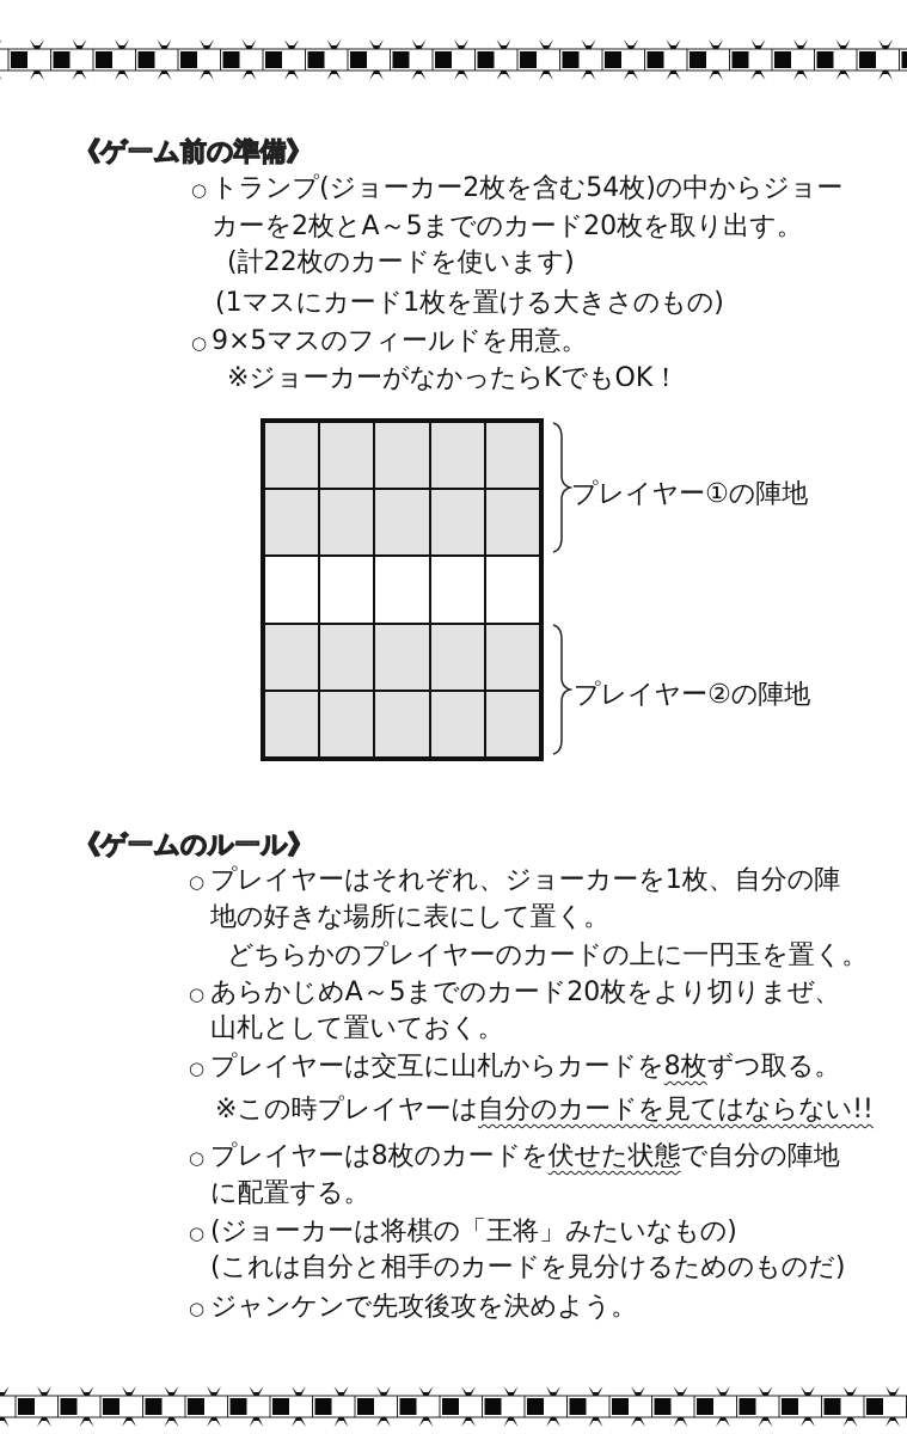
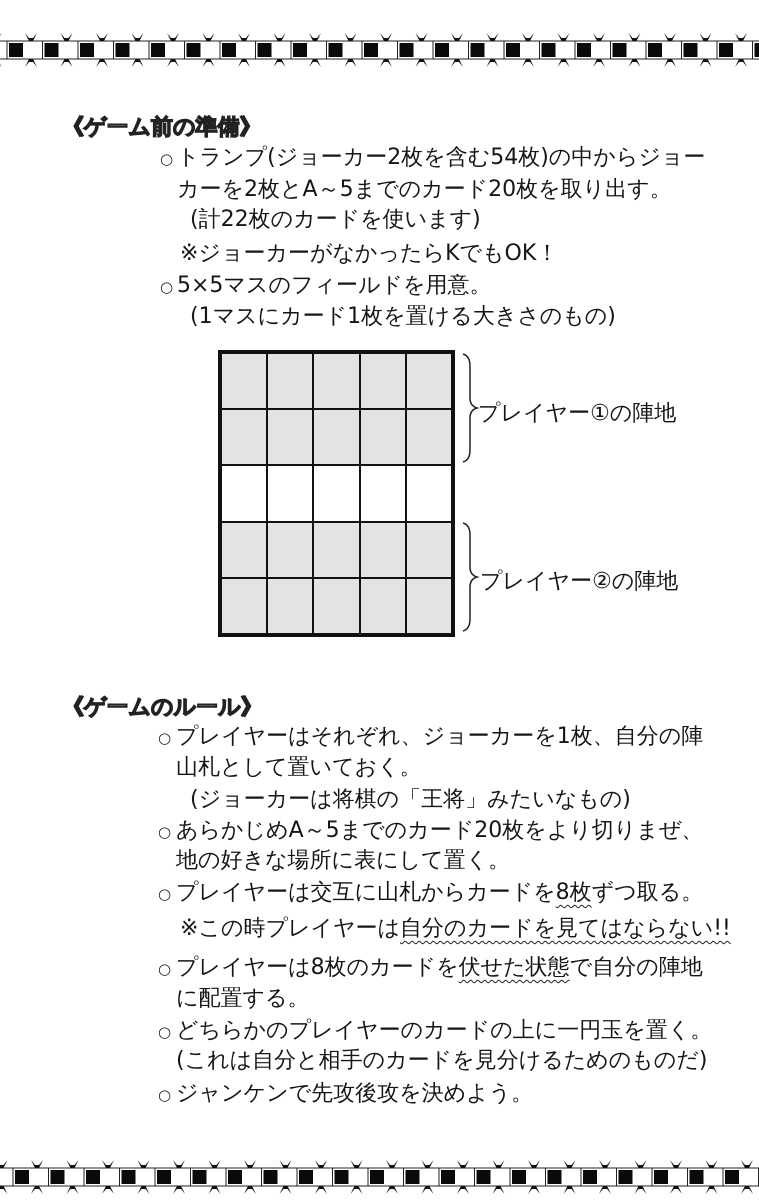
  《ゲーム前の準備》
  ○
  トランプ(ジョーカー2枚を含む54枚)の中からジョー
  カーを2枚とA～5までのカード20枚を取り出す。
  (計22枚のカードを使います)
- (1マスにカード1枚を置ける大きさのもの)
+ ※ジョーカーがなかったらKでもOK！
  ○
- 9×5マスのフィールドを用意。
+ 5×5マスのフィールドを用意。
- ※ジョーカーがなかったらKでもOK！
+ (1マスにカード1枚を置ける大きさのもの)
  プレイヤー①の陣地
  プレイヤー②の陣地
  《ゲームのルール》
  ○
  プレイヤーはそれぞれ、ジョーカーを1枚、自分の陣
- 地の好きな場所に表にして置く。
+ 山札として置いておく。
- どちらかのプレイヤーのカードの上に一円玉を置く。
+ (ジョーカーは将棋の「王将」みたいなもの)
  ○
  あらかじめA～5までのカード20枚をより切りまぜ、
- 山札として置いておく。
+ 地の好きな場所に表にして置く。
  ○
  プレイヤーは交互に山札からカードを8枚ずつ取る。
  ※この時プレイヤーは自分のカードを見てはならない!!
  ○
  プレイヤーは8枚のカードを伏せた状態で自分の陣地
  に配置する。
  ○
- (ジョーカーは将棋の「王将」みたいなもの)
+ どちらかのプレイヤーのカードの上に一円玉を置く。
  (これは自分と相手のカードを見分けるためのものだ)
  ○
  ジャンケンで先攻後攻を決めよう。
